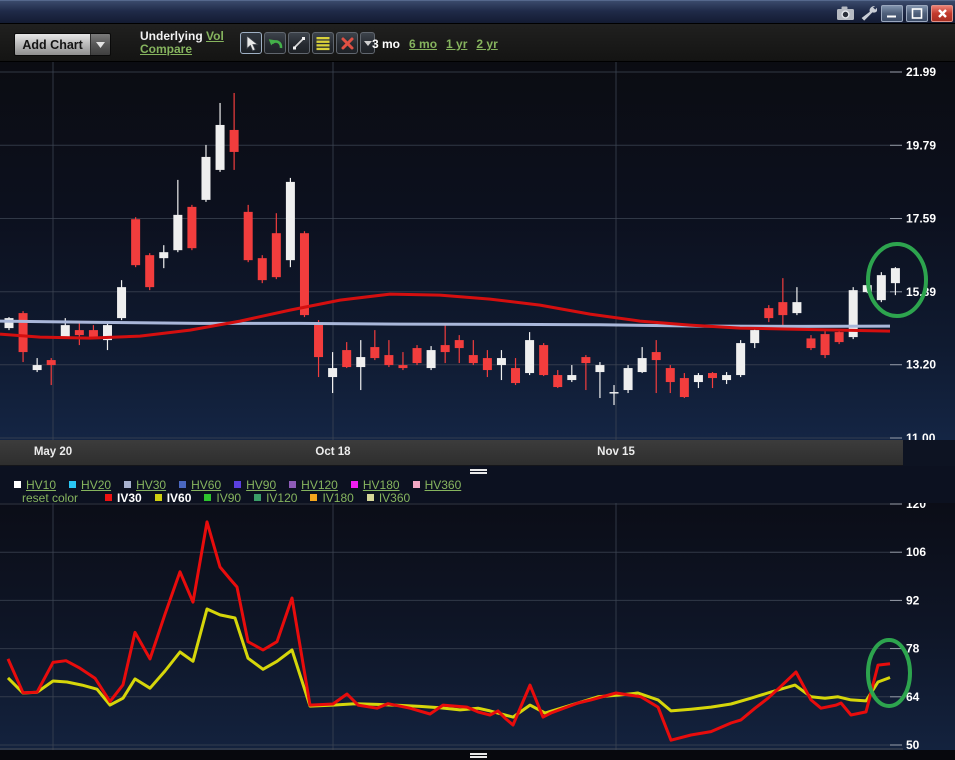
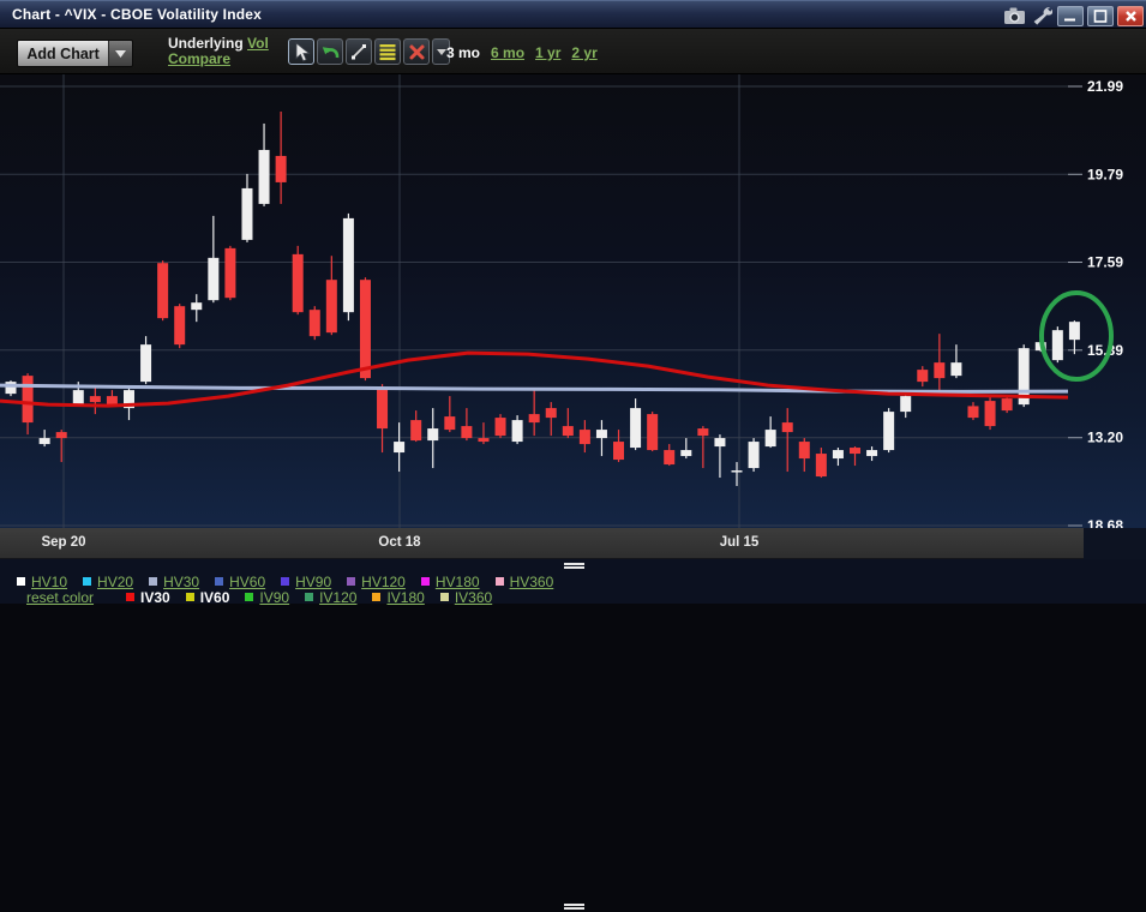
+ Chart - ^VIX - CBOE Volatility Index
  Add Chart
  Underlying Vol
  Compare
  3 mo
  6 mo
  1 yr
  2 yr
  21.99
  19.79
  17.59
  15.9
  13.20
- 11.00
+ 18.68
- May 20
+ Sep 20
  Oct 18
- Nov 15
+ Jul 15
  HV10
  HV20
  HV30
  HV60
  HV90
  HV120
  HV180
  HV360
  reset color
  IV30
  IV60
  IV90
  IV120
  IV180
  IV360
- 120
- 106
- 92
- 78
- 64
- 50
